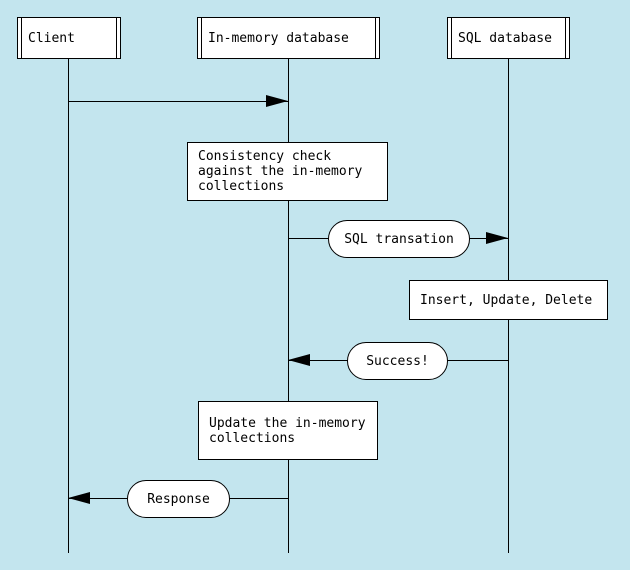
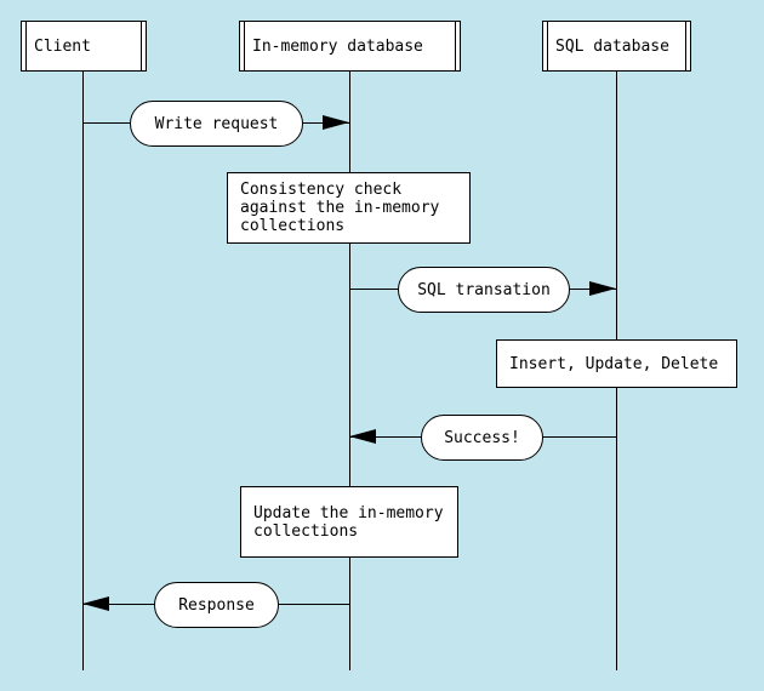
  Client
  In-memory database
  SQL database
  Consistency check
  against the in-memory
  collections
  Insert, Update, Delete
  Update the in-memory
  collections
+ Write request
  SQL transation
  Success!
  Response
